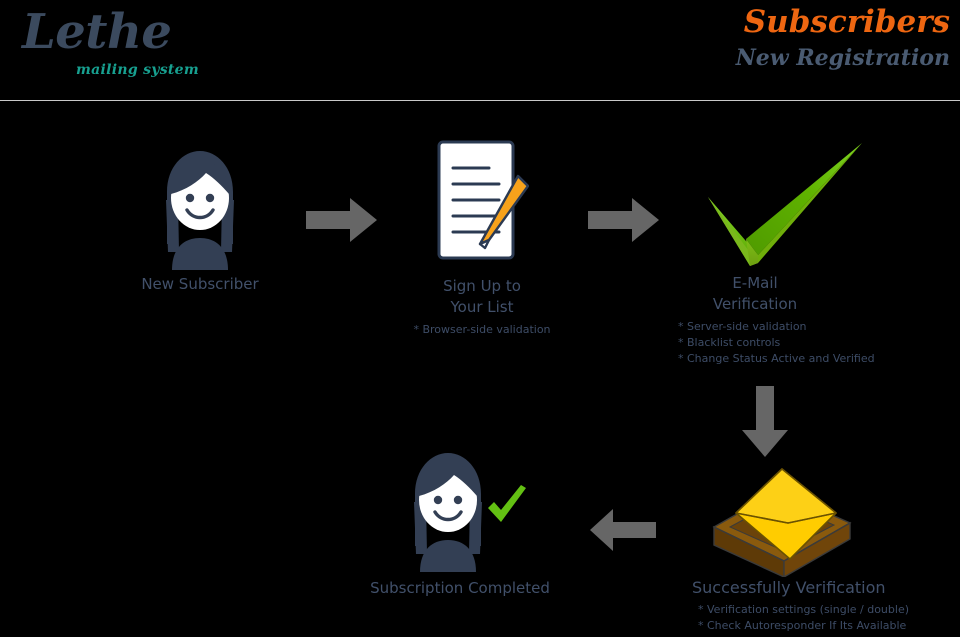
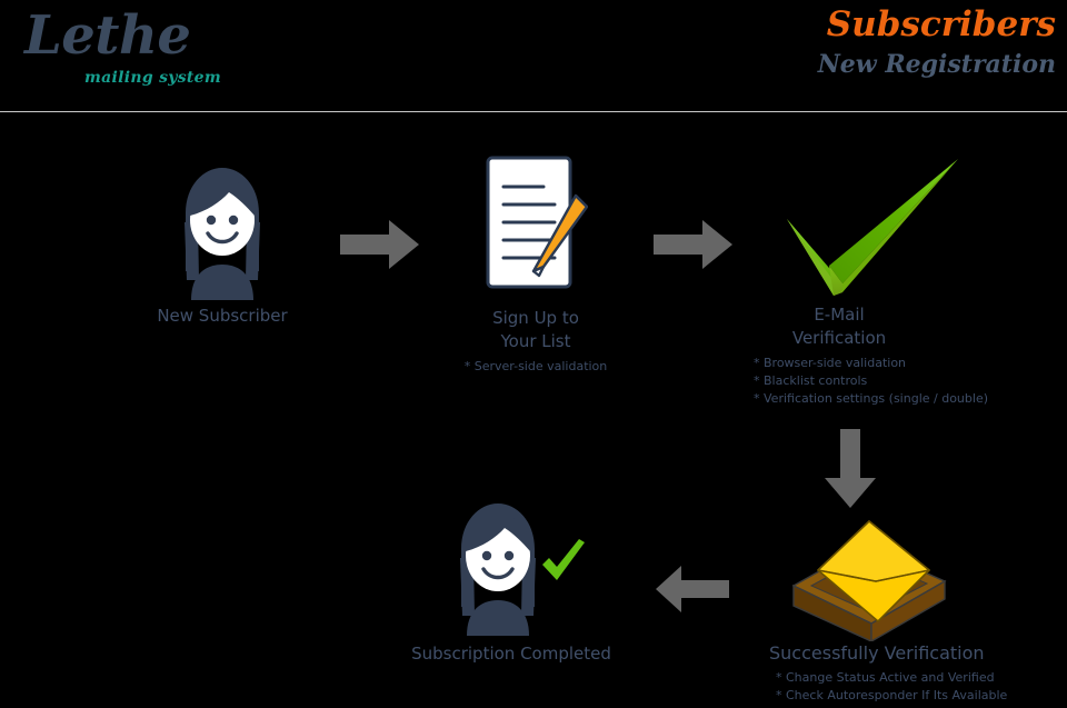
  Lethe
  mailing system
  Subscribers
  New Registration
  New Subscriber
  Sign Up to
  Your List
- Browser-side validation
+ Server-side validation
  E-Mail
  Verification
- Server-side validation
+ Browser-side validation
  Blacklist controls
- Change Status Active and Verified
+ Verification settings (single / double)
  Successfully Verification
- Verification settings (single / double)
+ Change Status Active and Verified
  Check Autoresponder If Its Available
  Subscription Completed
